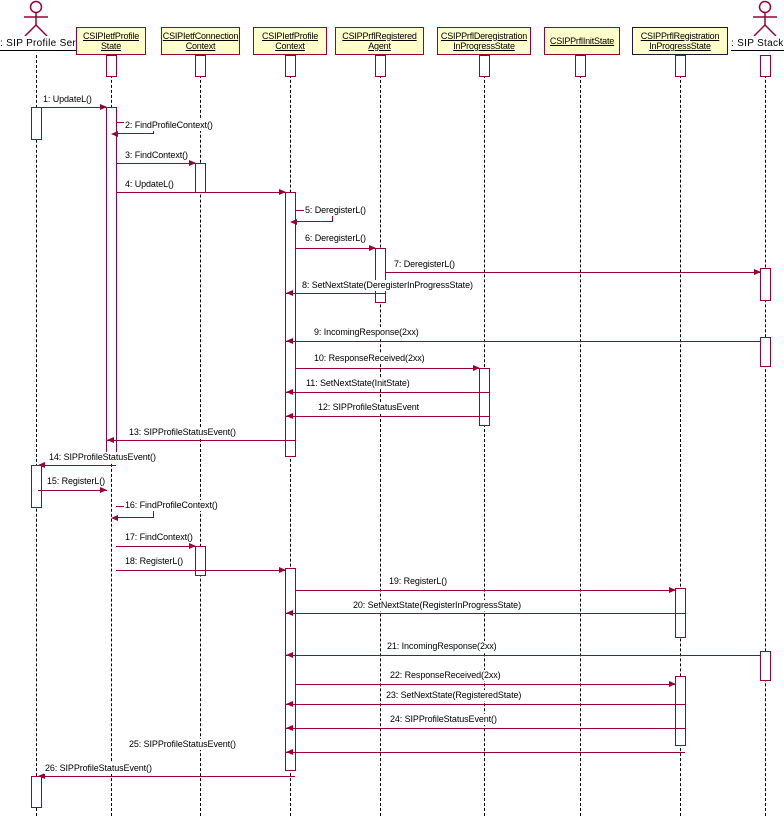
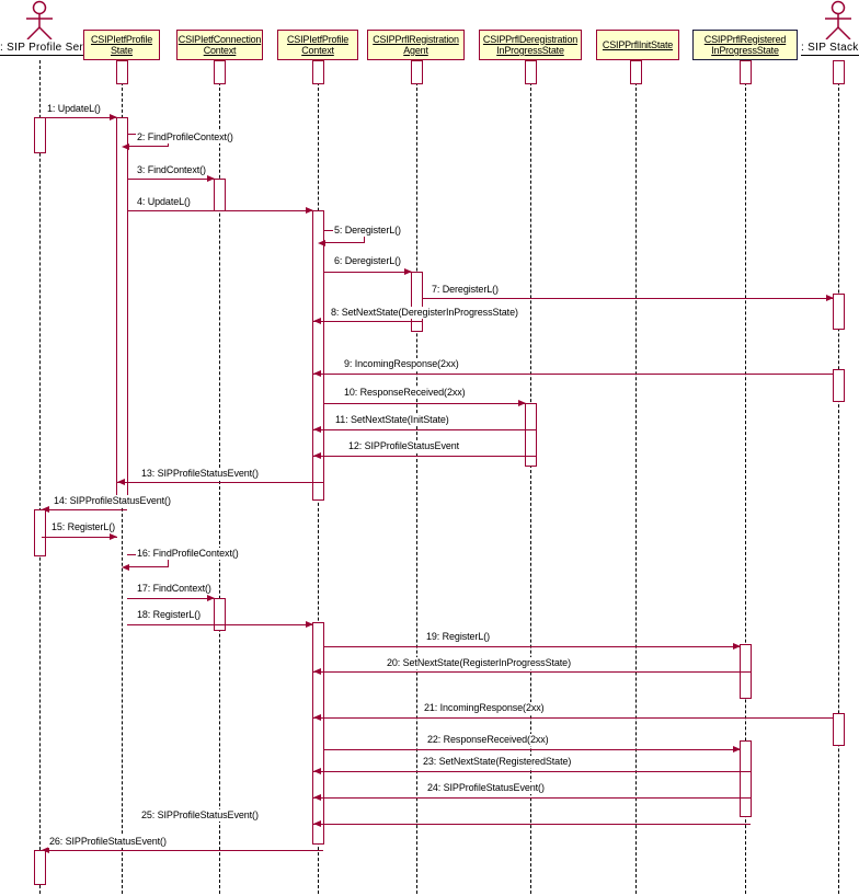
  : SIP Profile Ser
  CSIPIetfProfile
  State
  CSIPIetfConnection
  Context
  CSIPIetfProfile
  Context
- CSIPPrflRegistered
+ CSIPPrflRegistration
  Agent
  CSIPPrflDeregistration
  InProgressState
  CSIPPrflInitState
- CSIPPrflRegistration
+ CSIPPrflRegistered
  InProgressState
  : SIP Stack
  1: UpdateL()
  2: FindProfileContext()
  3: FindContext()
  4: UpdateL()
  5: DeregisterL()
  6: DeregisterL()
  7: DeregisterL()
  8: SetNextState(DeregisterInProgressState)
  9: IncomingResponse(2xx)
  10: ResponseReceived(2xx)
  11: SetNextState(InitState)
  12: SIPProfileStatusEvent
  13: SIPProfileStatusEvent()
  14: SIPProfileStatusEvent()
  15: RegisterL()
  16: FindProfileContext()
  17: FindContext()
  18: RegisterL()
  19: RegisterL()
  20: SetNextState(RegisterInProgressState)
  21: IncomingResponse(2xx)
  22: ResponseReceived(2xx)
  23: SetNextState(RegisteredState)
  24: SIPProfileStatusEvent()
  25: SIPProfileStatusEvent()
  26: SIPProfileStatusEvent()
